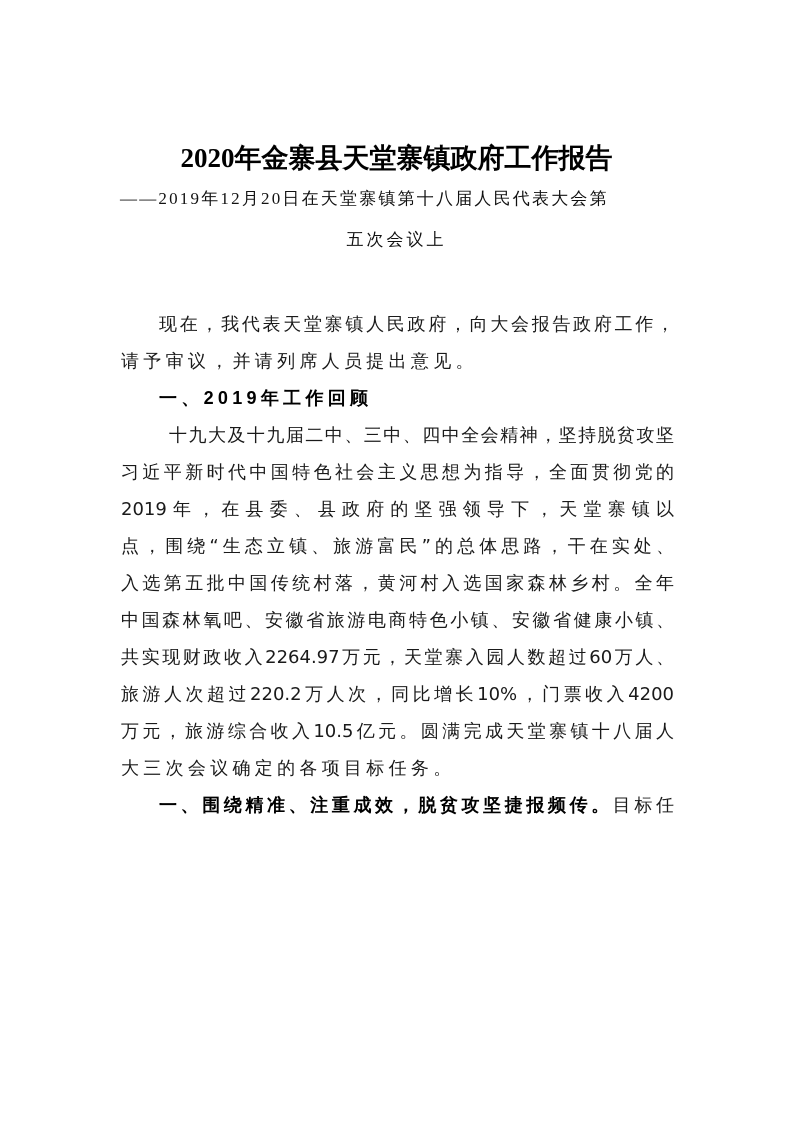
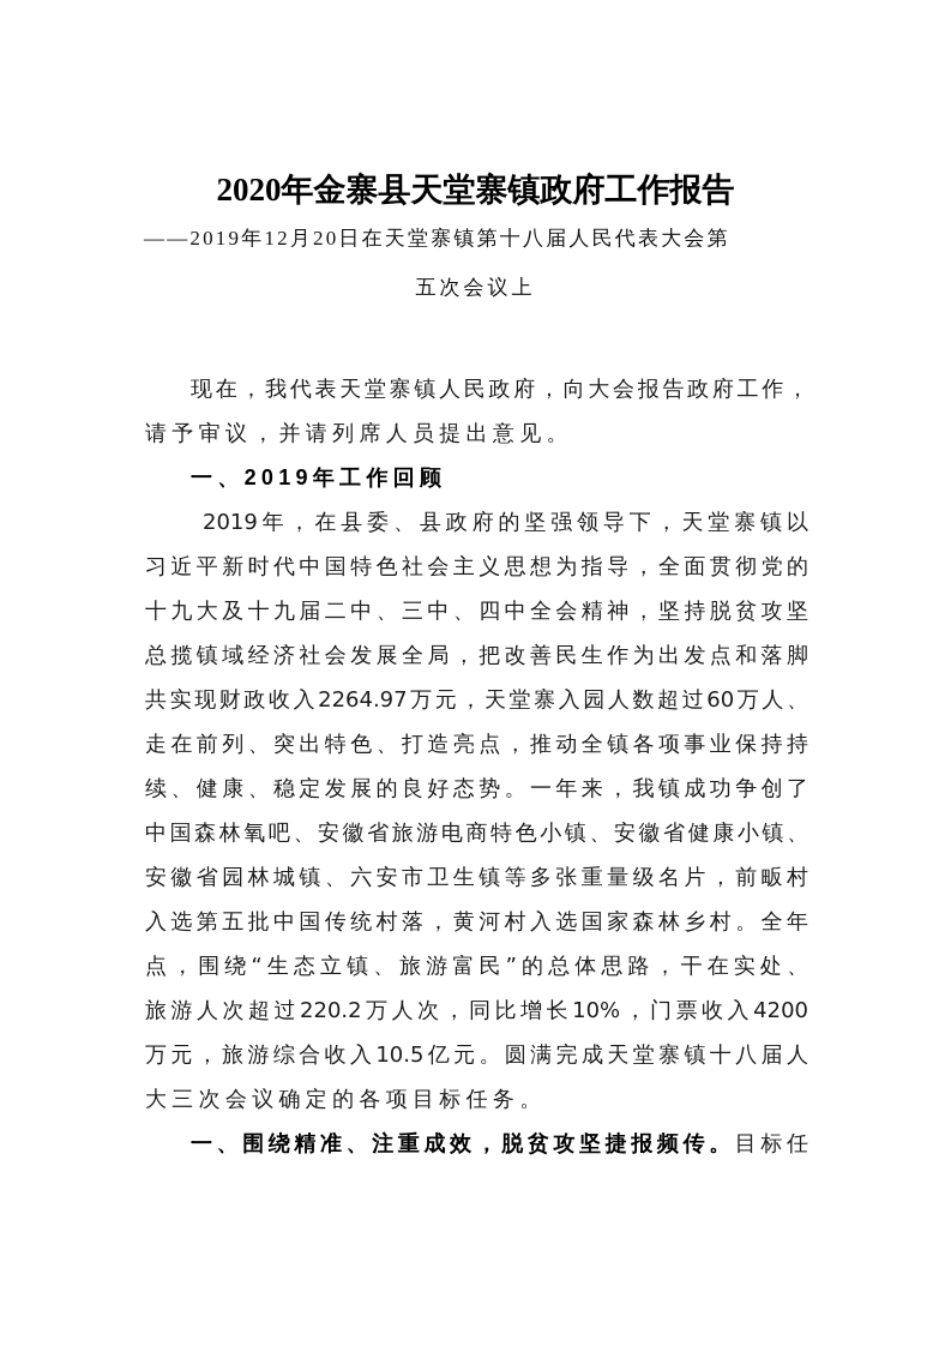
  2020年金寨县天堂寨镇政府工作报告
  ——2019年12月20日在天堂寨镇第十八届人民代表大会第
  五次会议上
  现在，我代表天堂寨镇人民政府，向大会报告政府工作，
  请予审议，并请列席人员提出意见。
  一、2019年工作回顾
- 十九大及十九届二中、三中、四中全会精神，坚持脱贫攻坚
+ 2019年，在县委、县政府的坚强领导下，天堂寨镇以
  习近平新时代中国特色社会主义思想为指导，全面贯彻党的
- 2019年，在县委、县政府的坚强领导下，天堂寨镇以
+ 十九大及十九届二中、三中、四中全会精神，坚持脱贫攻坚
+ 总揽镇域经济社会发展全局，把改善民生作为出发点和落脚
- 点，围绕“生态立镇、旅游富民”的总体思路，干在实处、
+ 共实现财政收入2264.97万元，天堂寨入园人数超过60万人、
+ 走在前列、突出特色、打造亮点，推动全镇各项事业保持持
+ 续、健康、稳定发展的良好态势。一年来，我镇成功争创了
- 入选第五批中国传统村落，黄河村入选国家森林乡村。全年
+ 中国森林氧吧、安徽省旅游电商特色小镇、安徽省健康小镇、
+ 安徽省园林城镇、六安市卫生镇等多张重量级名片，前畈村
- 中国森林氧吧、安徽省旅游电商特色小镇、安徽省健康小镇、
+ 入选第五批中国传统村落，黄河村入选国家森林乡村。全年
- 共实现财政收入2264.97万元，天堂寨入园人数超过60万人、
+ 点，围绕“生态立镇、旅游富民”的总体思路，干在实处、
  旅游人次超过220.2万人次，同比增长10%，门票收入4200
  万元，旅游综合收入10.5亿元。圆满完成天堂寨镇十八届人
  大三次会议确定的各项目标任务。
  一、围绕精准、注重成效，脱贫攻坚捷报频传。目标任
